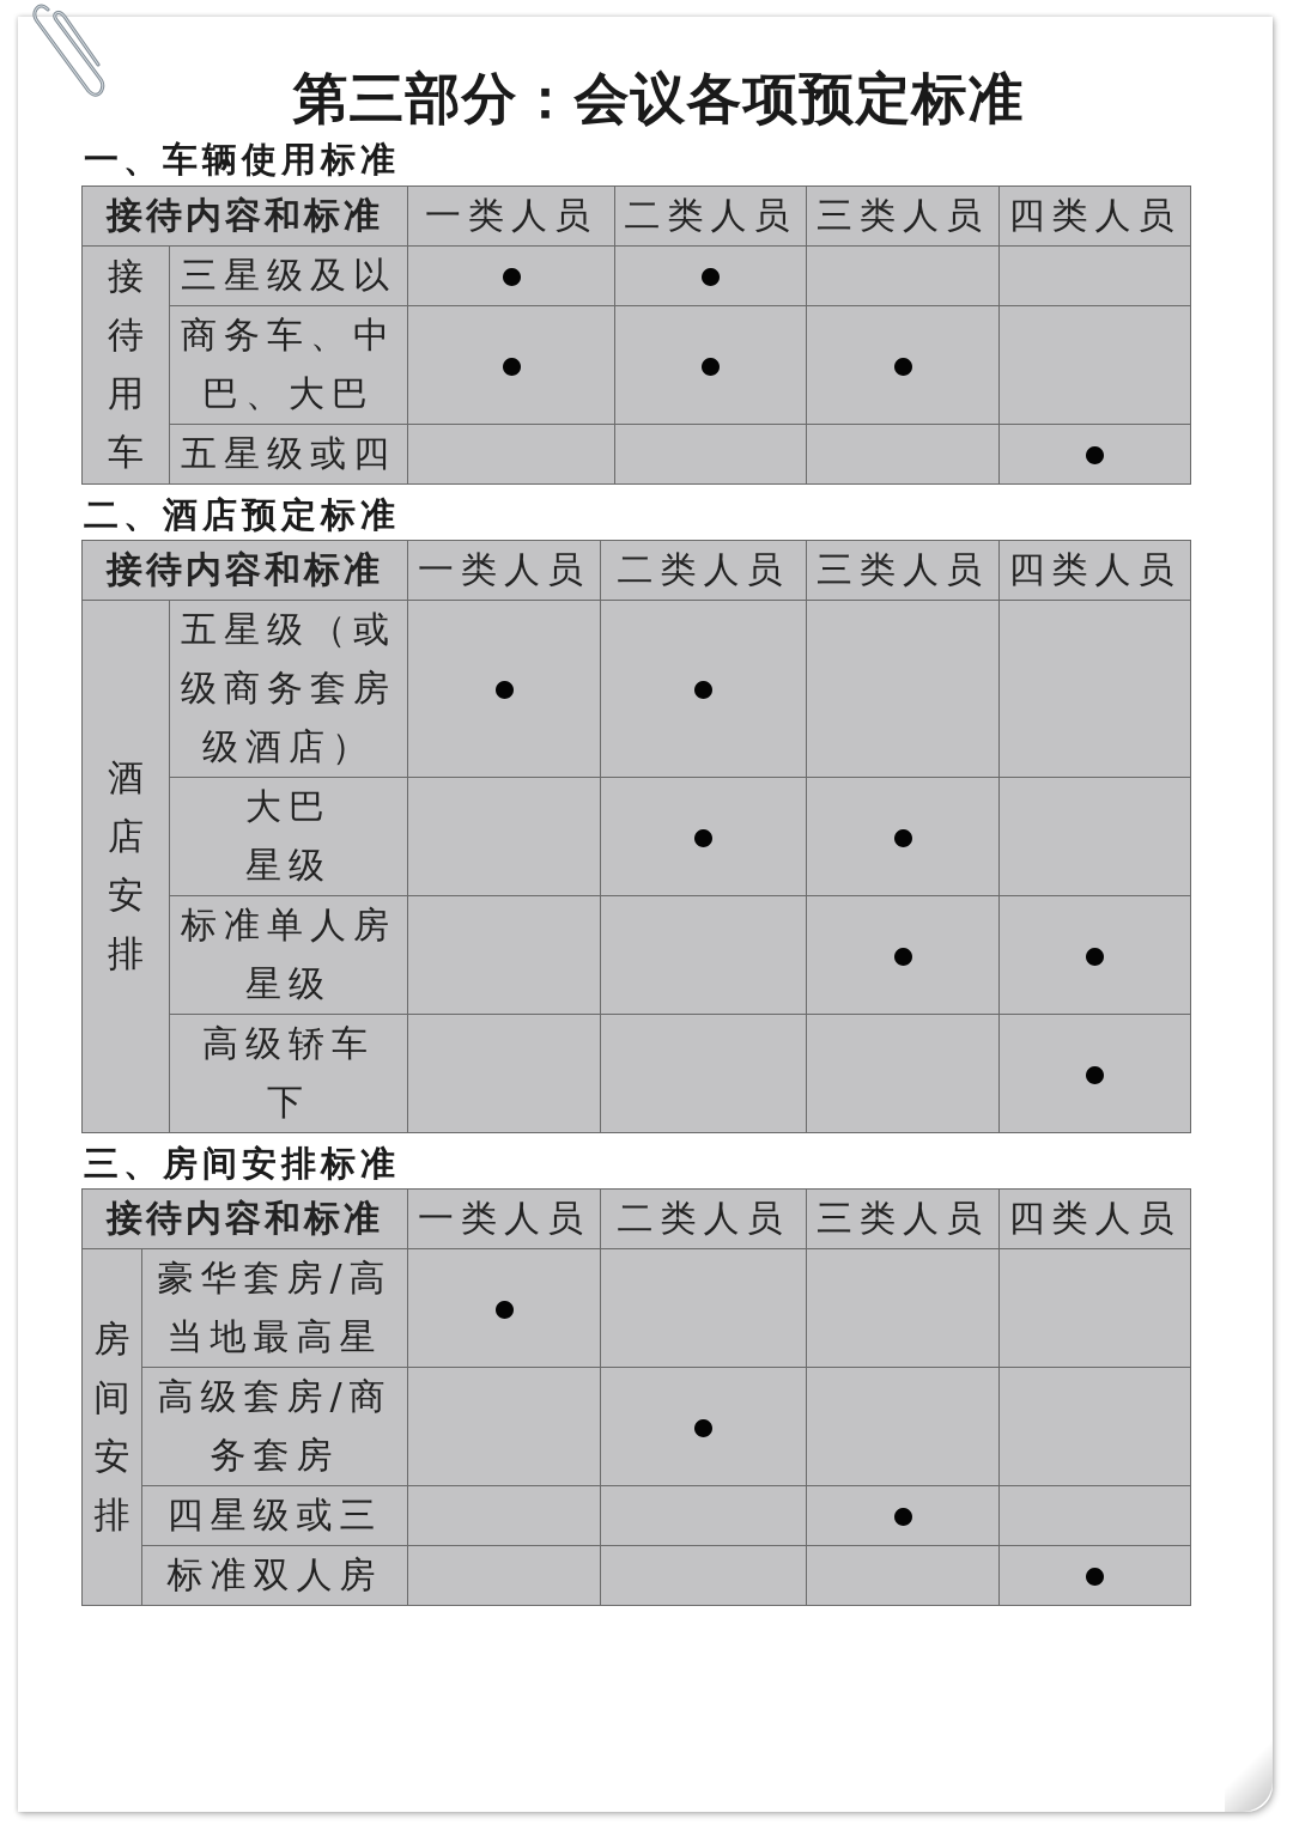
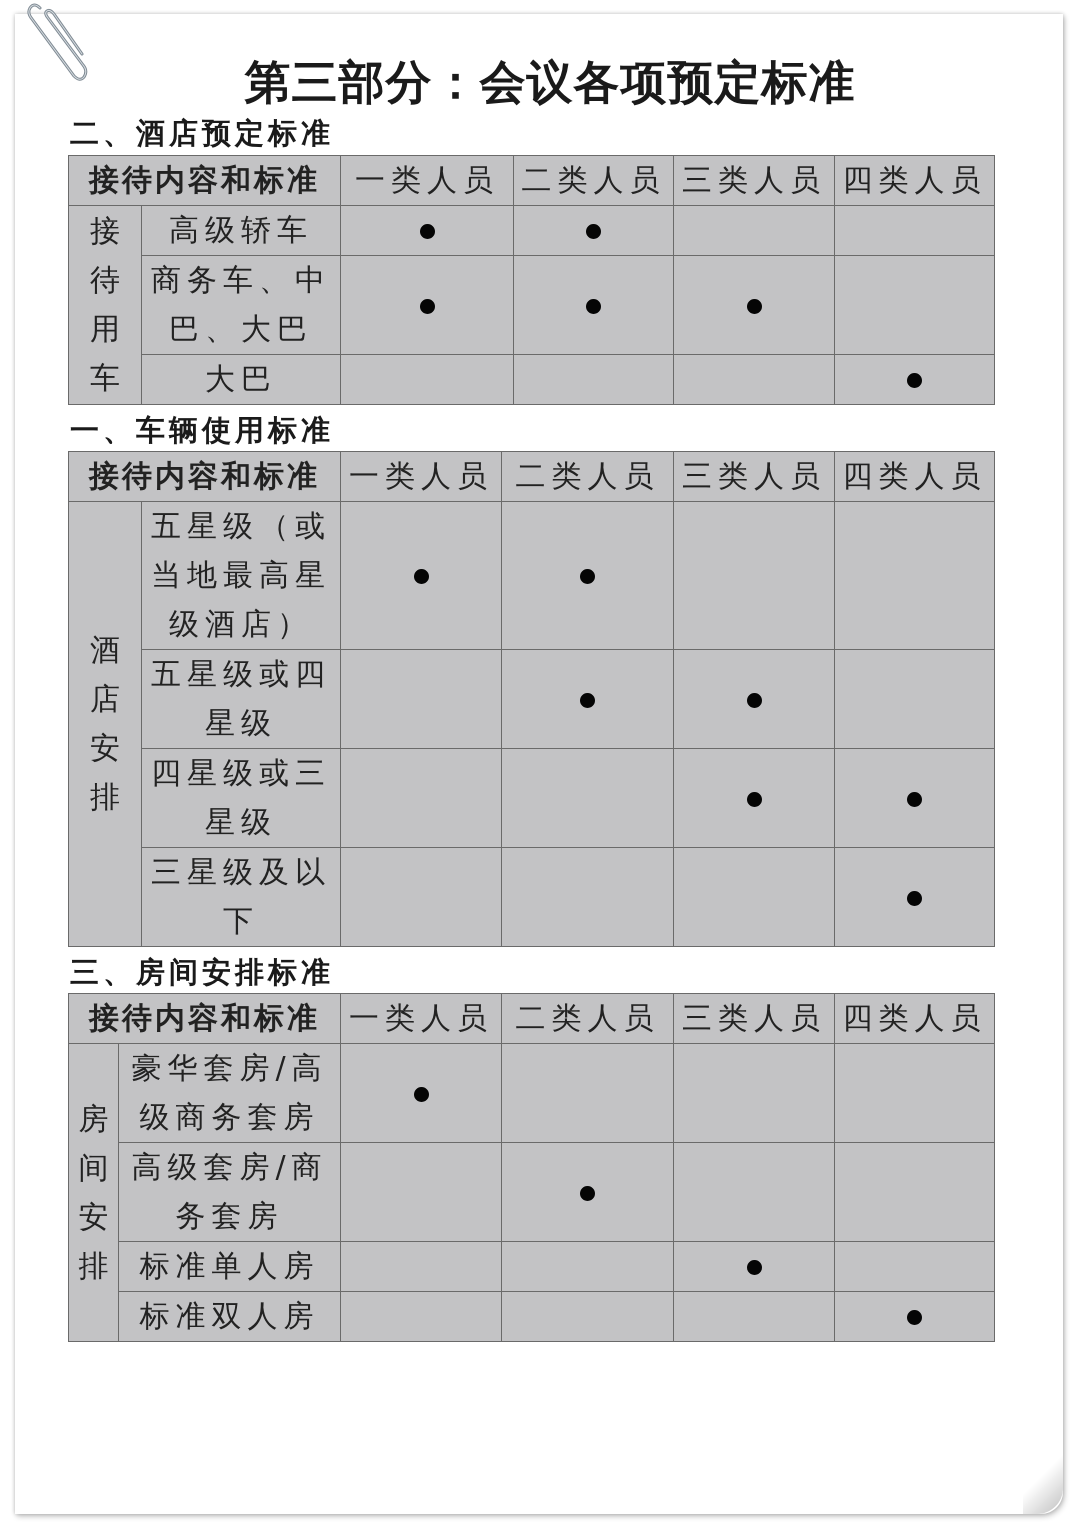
  第三部分：会议各项预定标准
- 一、车辆使用标准
+ 二、酒店预定标准
  接待内容和标准	一类人员	二类人员	三类人员	四类人员
- 接 待 用 车	三星级及以
+ 接 待 用 车	高级轿车
  商务车、中 巴、大巴
- 五星级或四
+ 大巴
- 二、酒店预定标准
+ 一、车辆使用标准
  接待内容和标准	一类人员	二类人员	三类人员	四类人员
- 酒 店 安 排	五星级（或 级商务套房 级酒店）
+ 酒 店 安 排	五星级（或 当地最高星 级酒店）
- 大巴 星级
+ 五星级或四 星级
- 标准单人房 星级
+ 四星级或三 星级
- 高级轿车 下
+ 三星级及以 下
  三、房间安排标准
  接待内容和标准	一类人员	二类人员	三类人员	四类人员
- 房 间 安 排	豪华套房/高 当地最高星
+ 房 间 安 排	豪华套房/高 级商务套房
  高级套房/商 务套房
- 四星级或三
+ 标准单人房
  标准双人房
